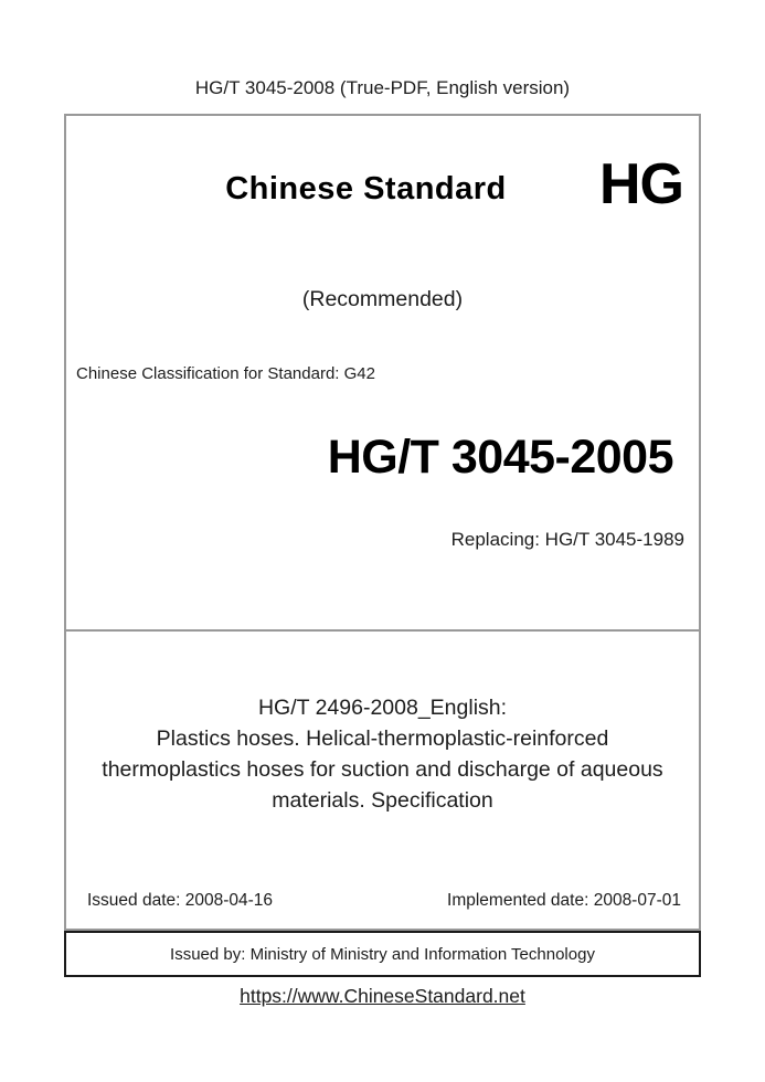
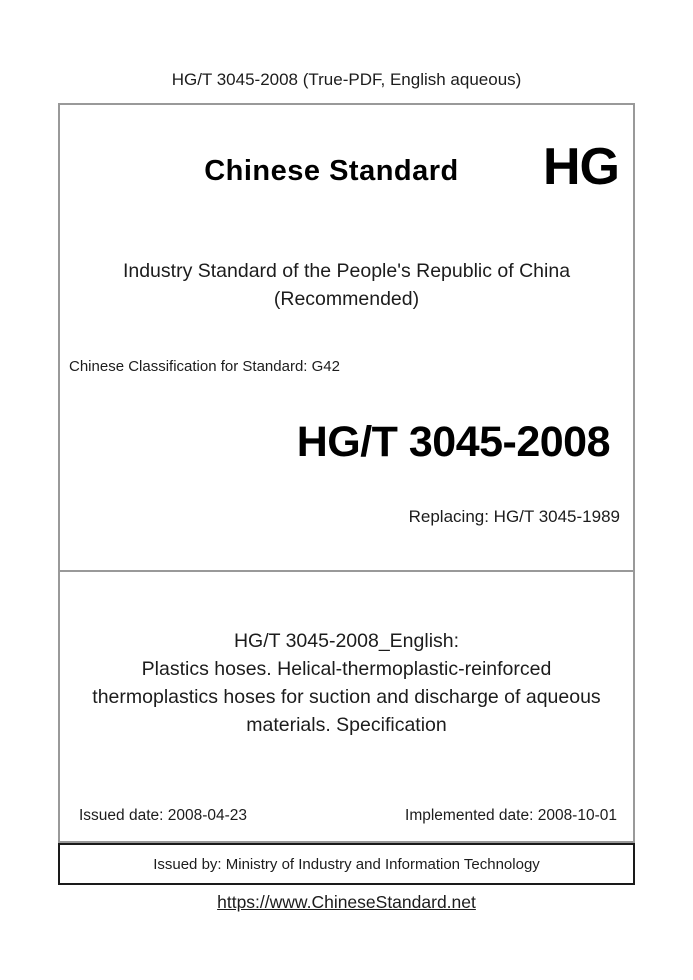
- HG/T 3045-2008 (True-PDF, English version)
+ HG/T 3045-2008 (True-PDF, English aqueous)
  Chinese Standard
  HG
+ Industry Standard of the People's Republic of China
  (Recommended)
  Chinese Classification for Standard: G42
- HG/T 3045-2005
+ HG/T 3045-2008
  Replacing: HG/T 3045-1989
- HG/T 2496-2008_English:
+ HG/T 3045-2008_English:
  Plastics hoses. Helical-thermoplastic-reinforced
  thermoplastics hoses for suction and discharge of aqueous
  materials. Specification
- Issued date: 2008-04-16
+ Issued date: 2008-04-23
- Implemented date: 2008-07-01
+ Implemented date: 2008-10-01
- Issued by: Ministry of Ministry and Information Technology
+ Issued by: Ministry of Industry and Information Technology
  https://www.ChineseStandard.net
